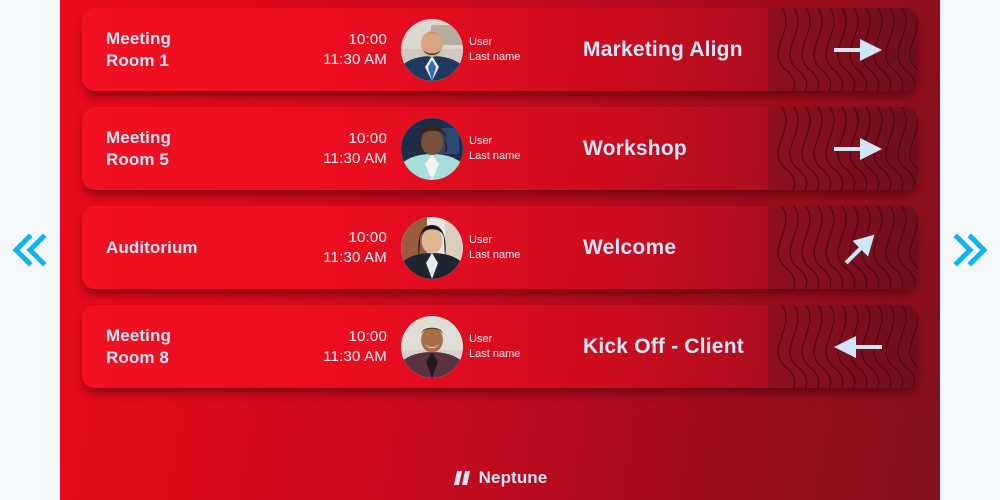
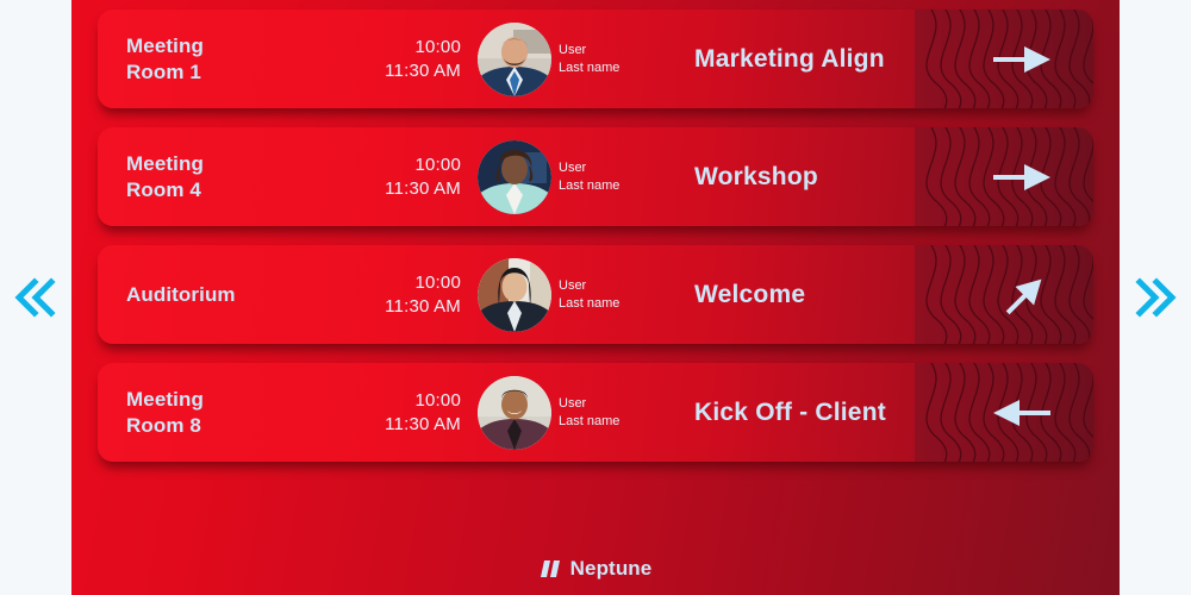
  Meeting
  Room 1
  10:00
  11:30 AM
  User
  Last name
  Marketing Align
  Meeting
- Room 5
+ Room 4
  10:00
  11:30 AM
  User
  Last name
  Workshop
  Auditorium
  10:00
  11:30 AM
  User
  Last name
  Welcome
  Meeting
  Room 8
  10:00
  11:30 AM
  User
  Last name
  Kick Off - Client
  Neptune
